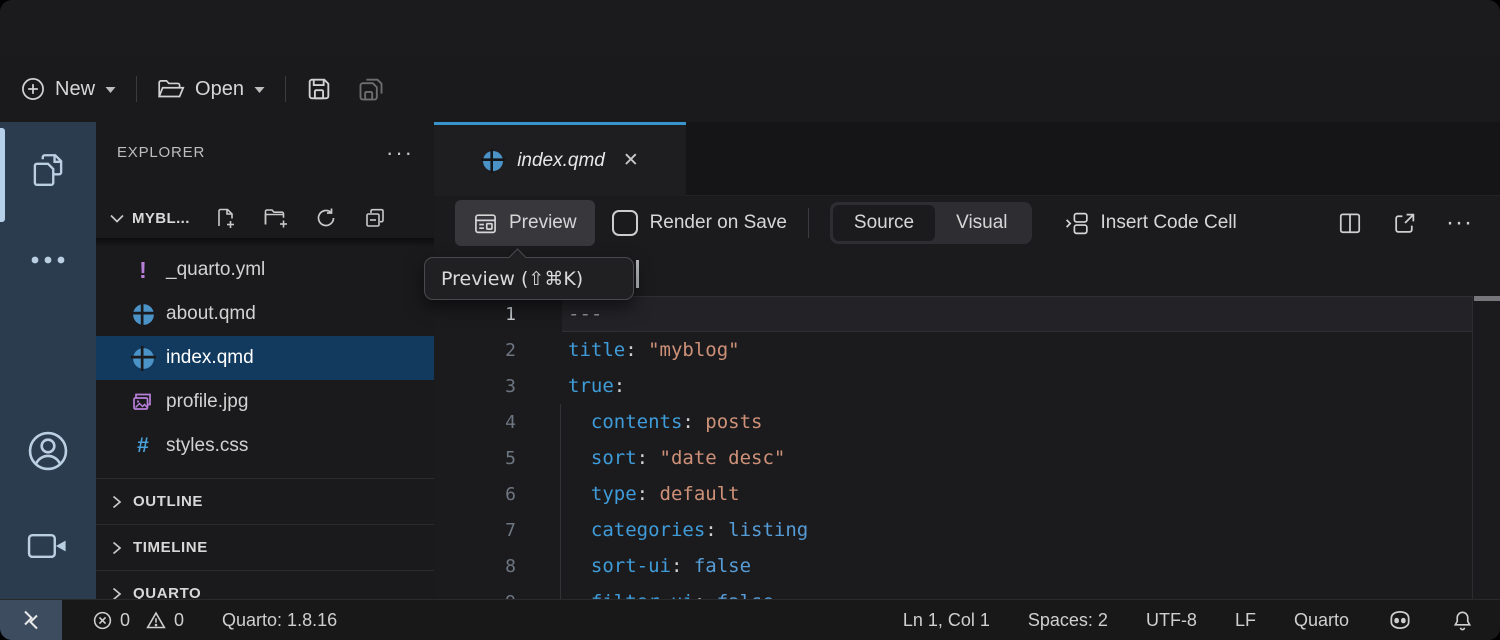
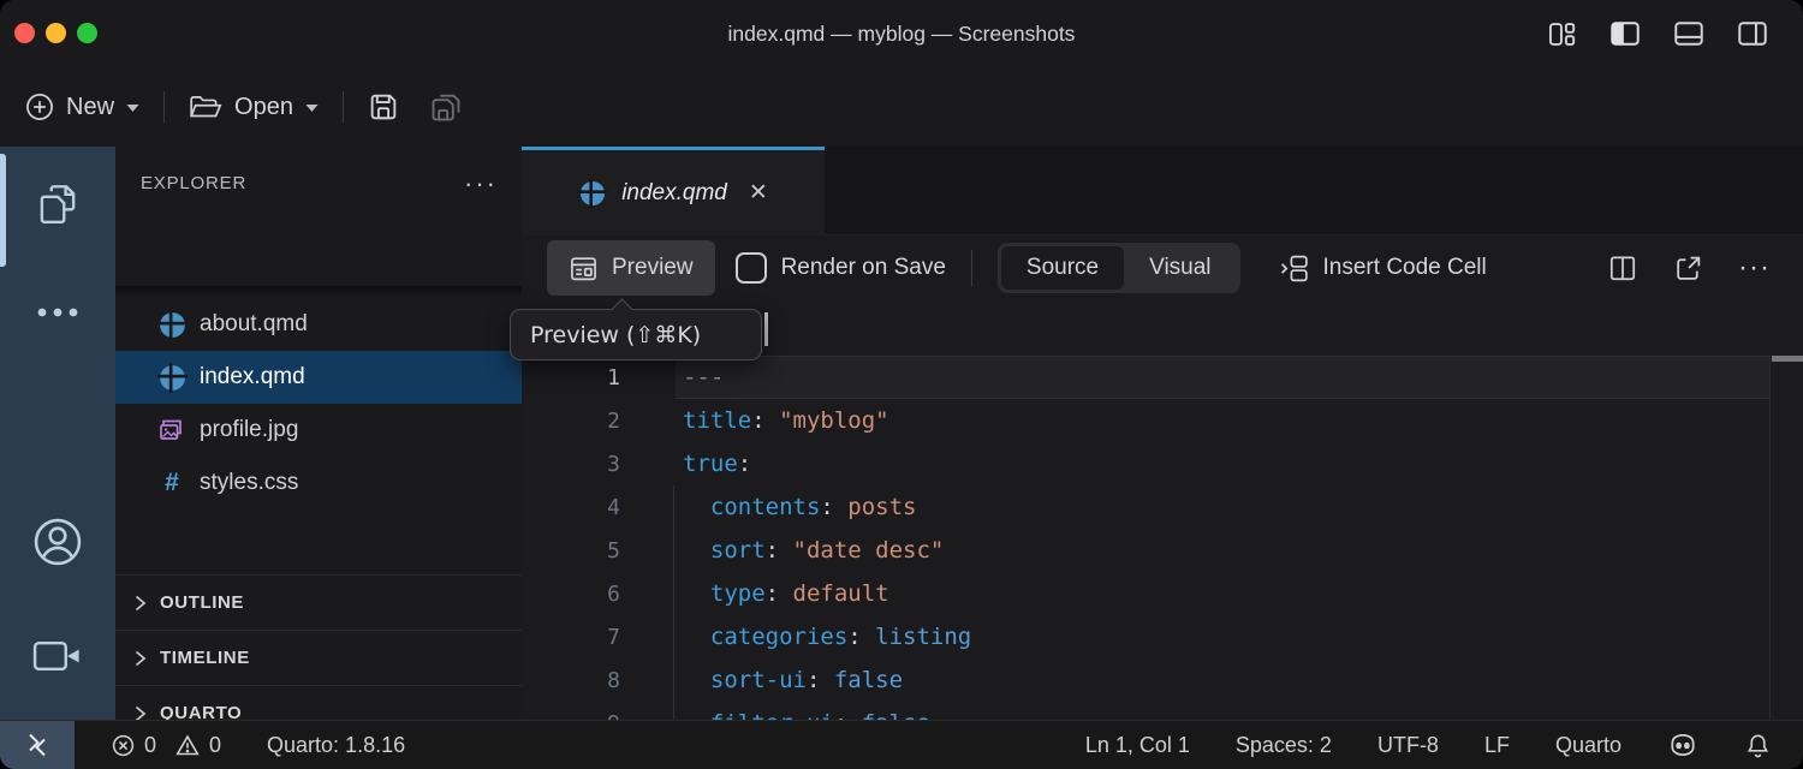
+ index.qmd — myblog — Screenshots
  New
  Open
  EXPLORER
  ···
- MYBL...
- !
- _quarto.yml
  about.qmd
  index.qmd
  profile.jpg
  #
  styles.css
  OUTLINE
  TIMELINE
  QUARTO
  index.qmd
  ✕
  Preview
  Render on Save
  Source
  Visual
  Insert Code Cell
  ···
  1
  ---
  2
  title
  :
  "myblog"
  3
  true
  :
  4
  contents
  :
  posts
  5
  sort
  :
  "date desc"
  6
  type
  :
  default
  7
  categories
  :
  listing
  8
  sort-ui
  :
  false
  Preview (⇧⌘K)
  0
  0
  Quarto: 1.8.16
  Ln 1, Col 1
  Spaces: 2
  UTF-8
  LF
  Quarto
